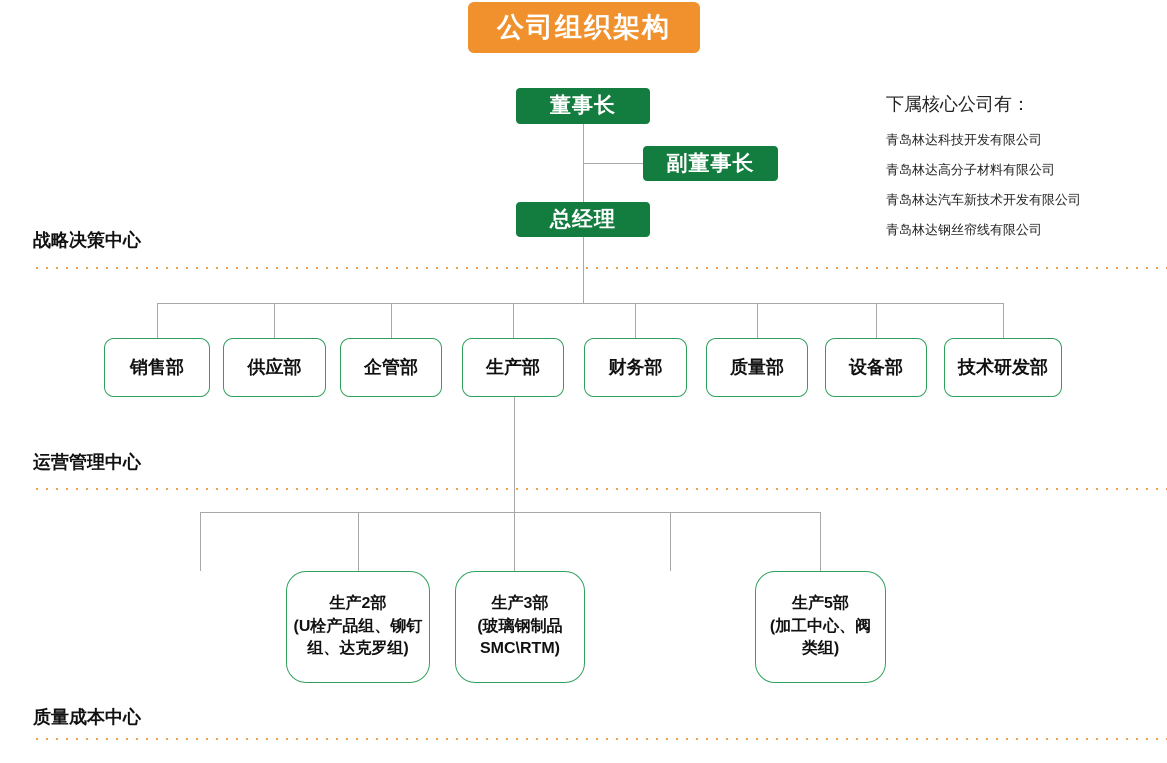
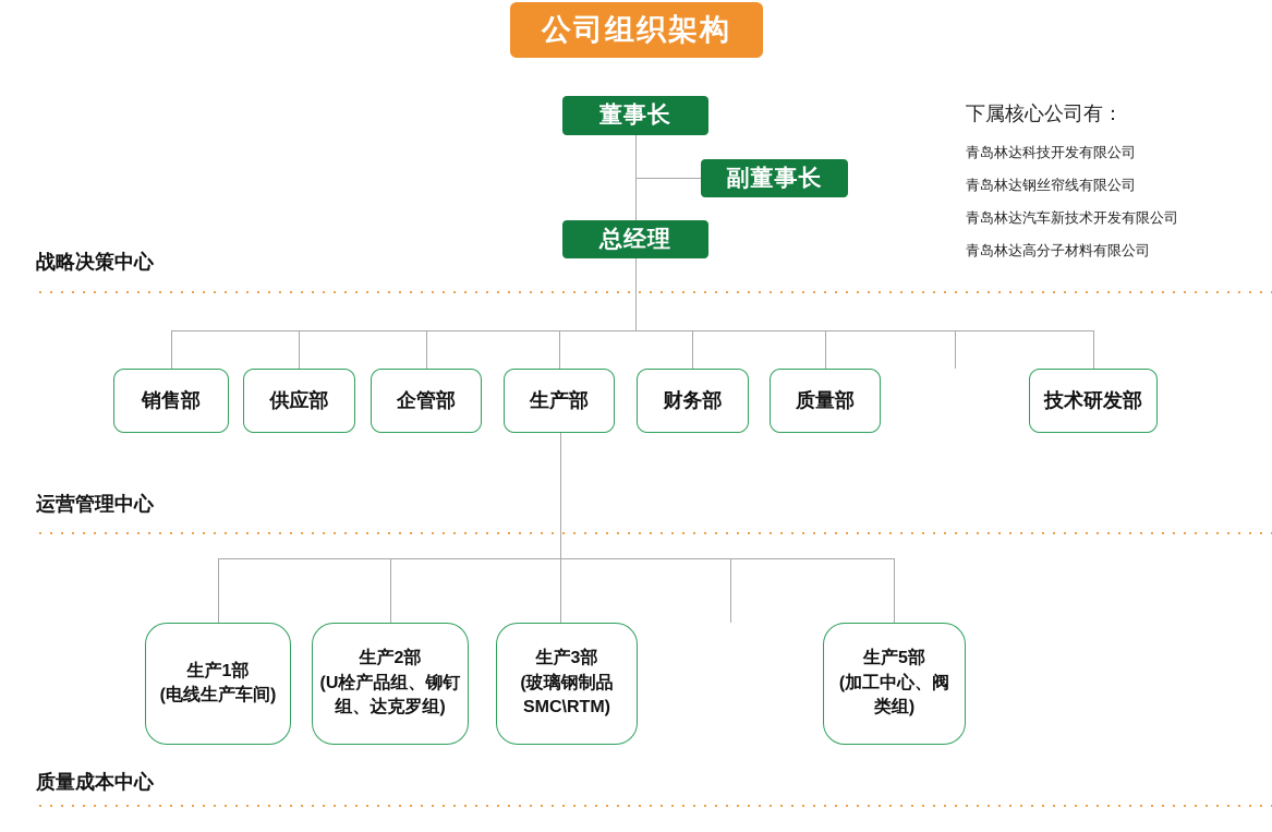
  公司组织架构
  董事长
  副董事长
  总经理
  下属核心公司有：
  青岛林达科技开发有限公司
- 青岛林达高分子材料有限公司
+ 青岛林达钢丝帘线有限公司
  青岛林达汽车新技术开发有限公司
- 青岛林达钢丝帘线有限公司
+ 青岛林达高分子材料有限公司
  战略决策中心
  运营管理中心
  质量成本中心
  销售部
  供应部
  企管部
  生产部
  财务部
  质量部
- 设备部
  技术研发部
+ 生产1部
+ (电线生产车间)
  生产2部
  (U栓产品组、铆钉组、达克罗组)
  生产3部
  (玻璃钢制品SMC\RTM)
  生产5部
  (加工中心、阀类组)
